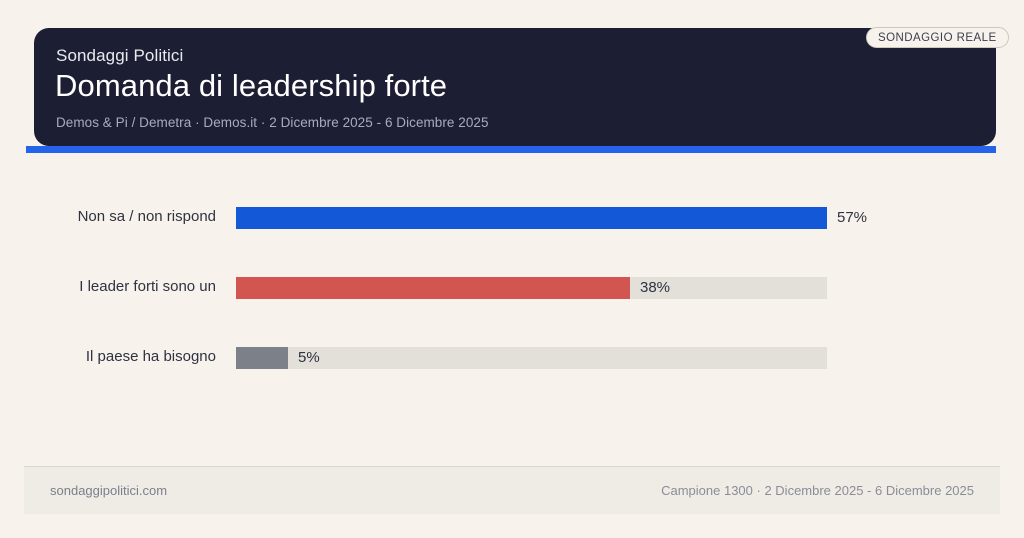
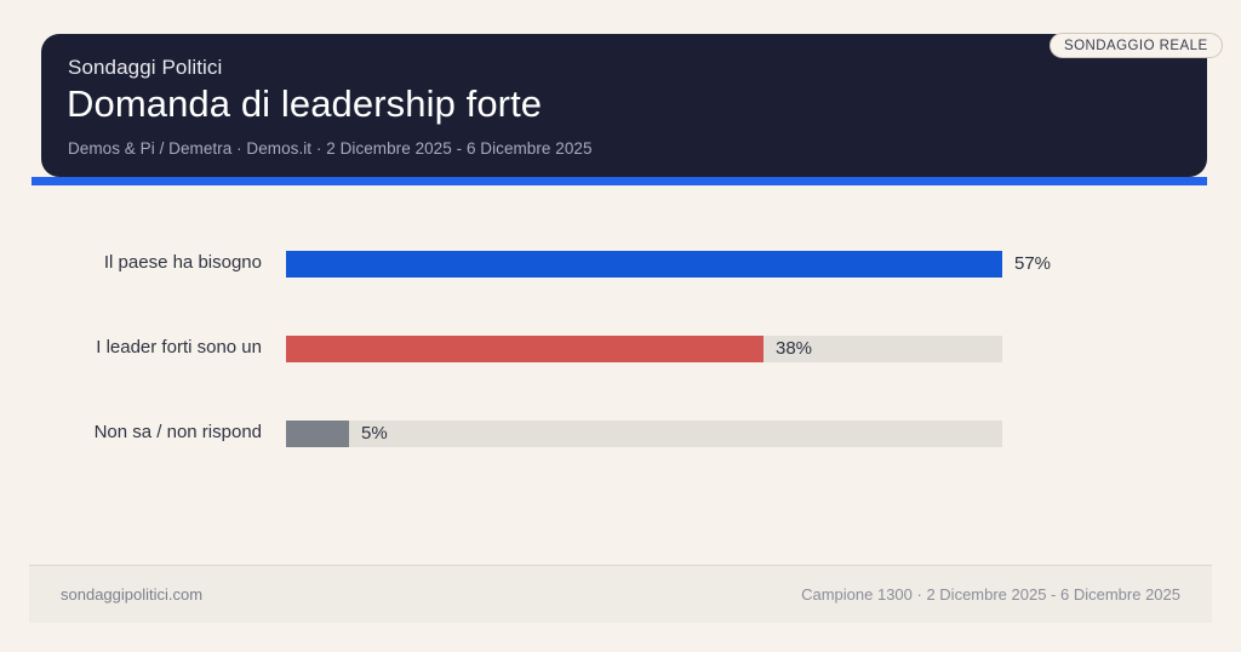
  Sondaggi Politici
  Domanda di leadership forte
  Demos & Pi / Demetra · Demos.it · 2 Dicembre 2025 - 6 Dicembre 2025
  SONDAGGIO REALE
- Non sa / non rispond
+ Il paese ha bisogno
  57%
  I leader forti sono un
  38%
- Il paese ha bisogno
+ Non sa / non rispond
  5%
  sondaggipolitici.com
  Campione 1300 · 2 Dicembre 2025 - 6 Dicembre 2025
